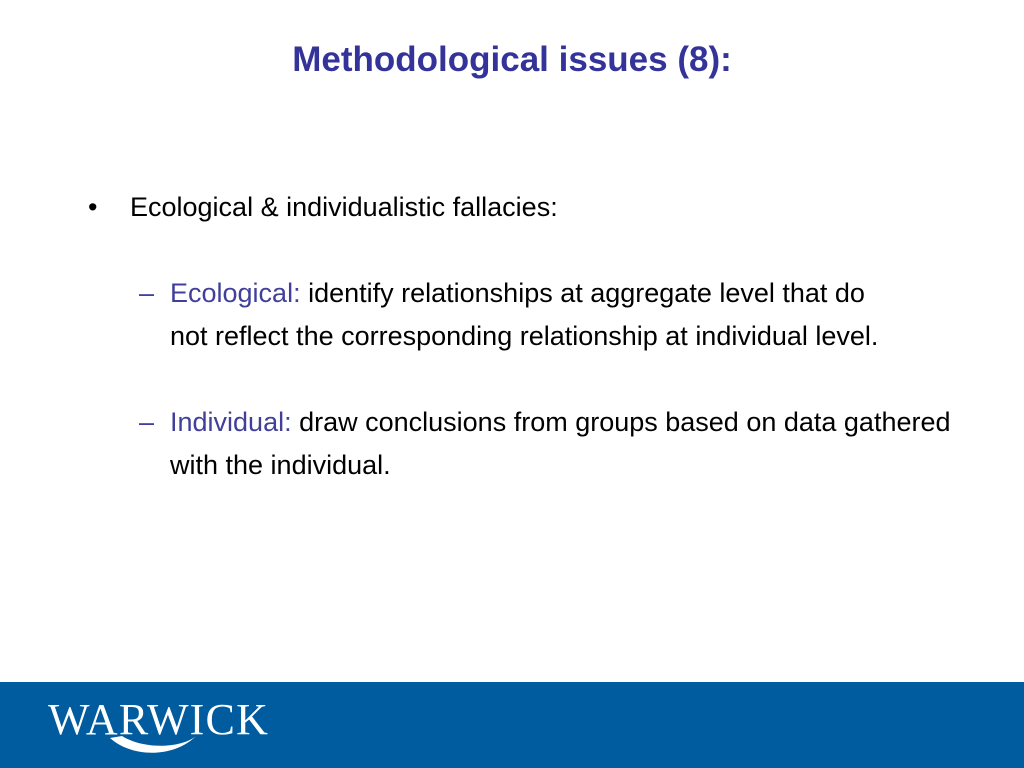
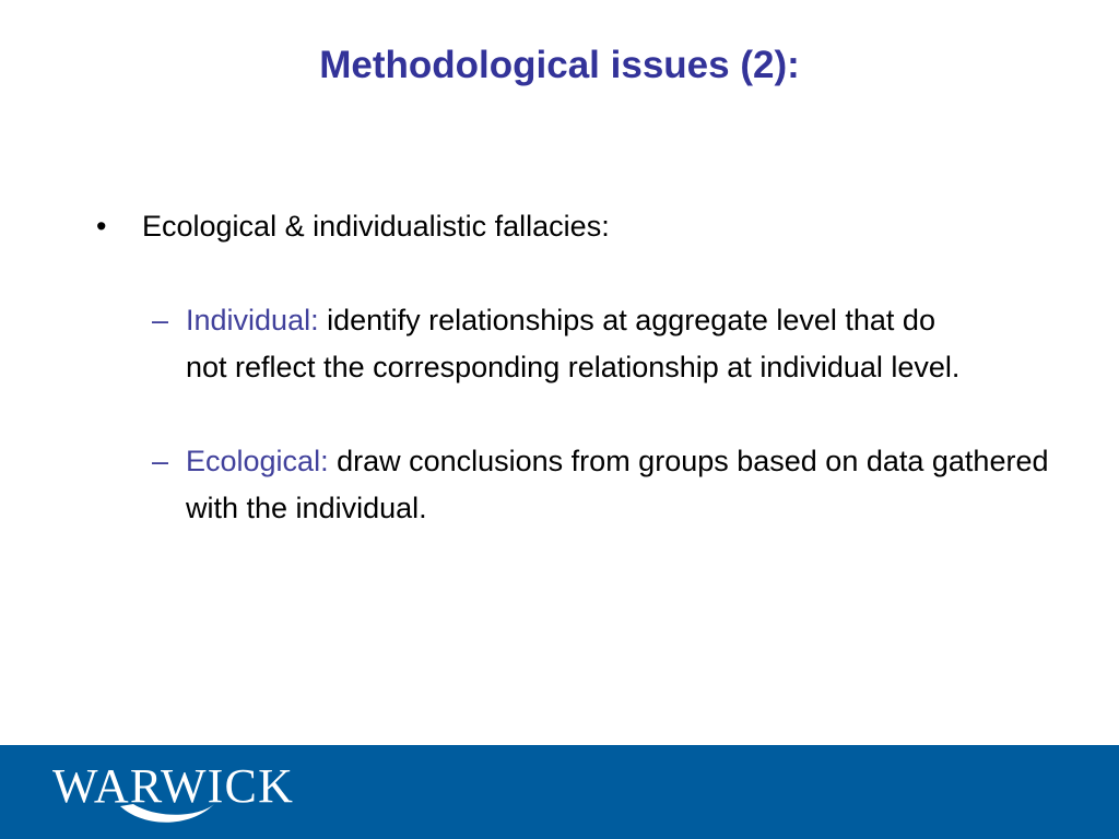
- Methodological issues (8):
+ Methodological issues (2):
  •
  Ecological & individualistic fallacies:
  –
- Ecological: identify relationships at aggregate level that do not reflect the corresponding relationship at individual level.
+ Individual: identify relationships at aggregate level that do not reflect the corresponding relationship at individual level.
  –
- Individual: draw conclusions from groups based on data gathered with the individual.
+ Ecological: draw conclusions from groups based on data gathered with the individual.
  WARWICK
